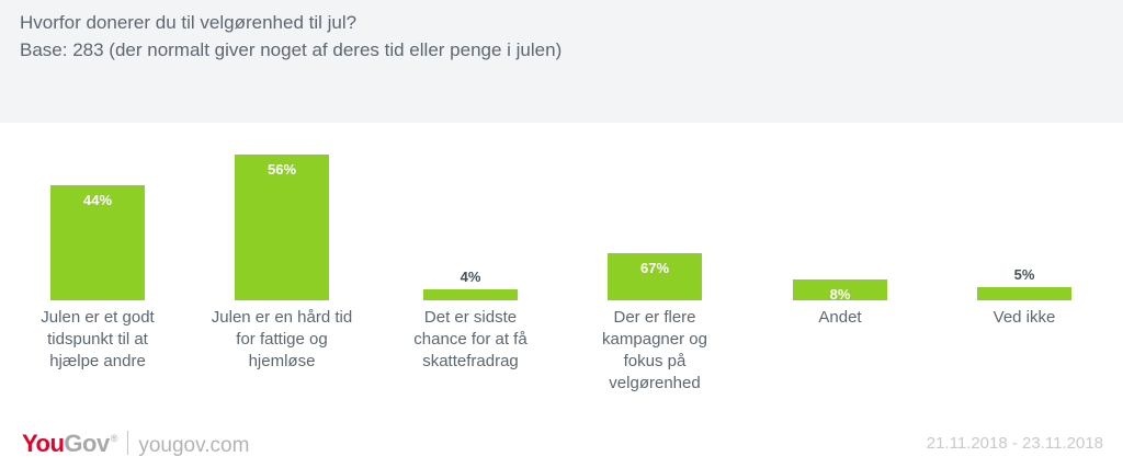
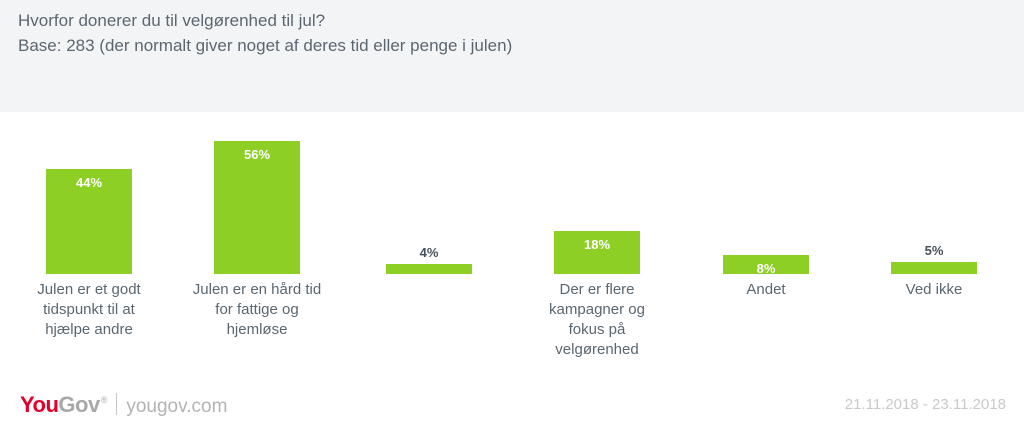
  Hvorfor donerer du til velgørenhed til jul?
  Base: 283 (der normalt giver noget af deres tid eller penge i julen)
  44%
  Julen er et godt
  tidspunkt til at
  hjælpe andre
  56%
  Julen er en hård tid
  for fattige og
  hjemløse
  4%
- Det er sidste
- chance for at få
- skattefradrag
- 67%
+ 18%
  Der er flere
  kampagner og
  fokus på
  velgørenhed
  8%
  Andet
  5%
  Ved ikke
  You
  Gov
  ®
  yougov.com
  21.11.2018 - 23.11.2018
